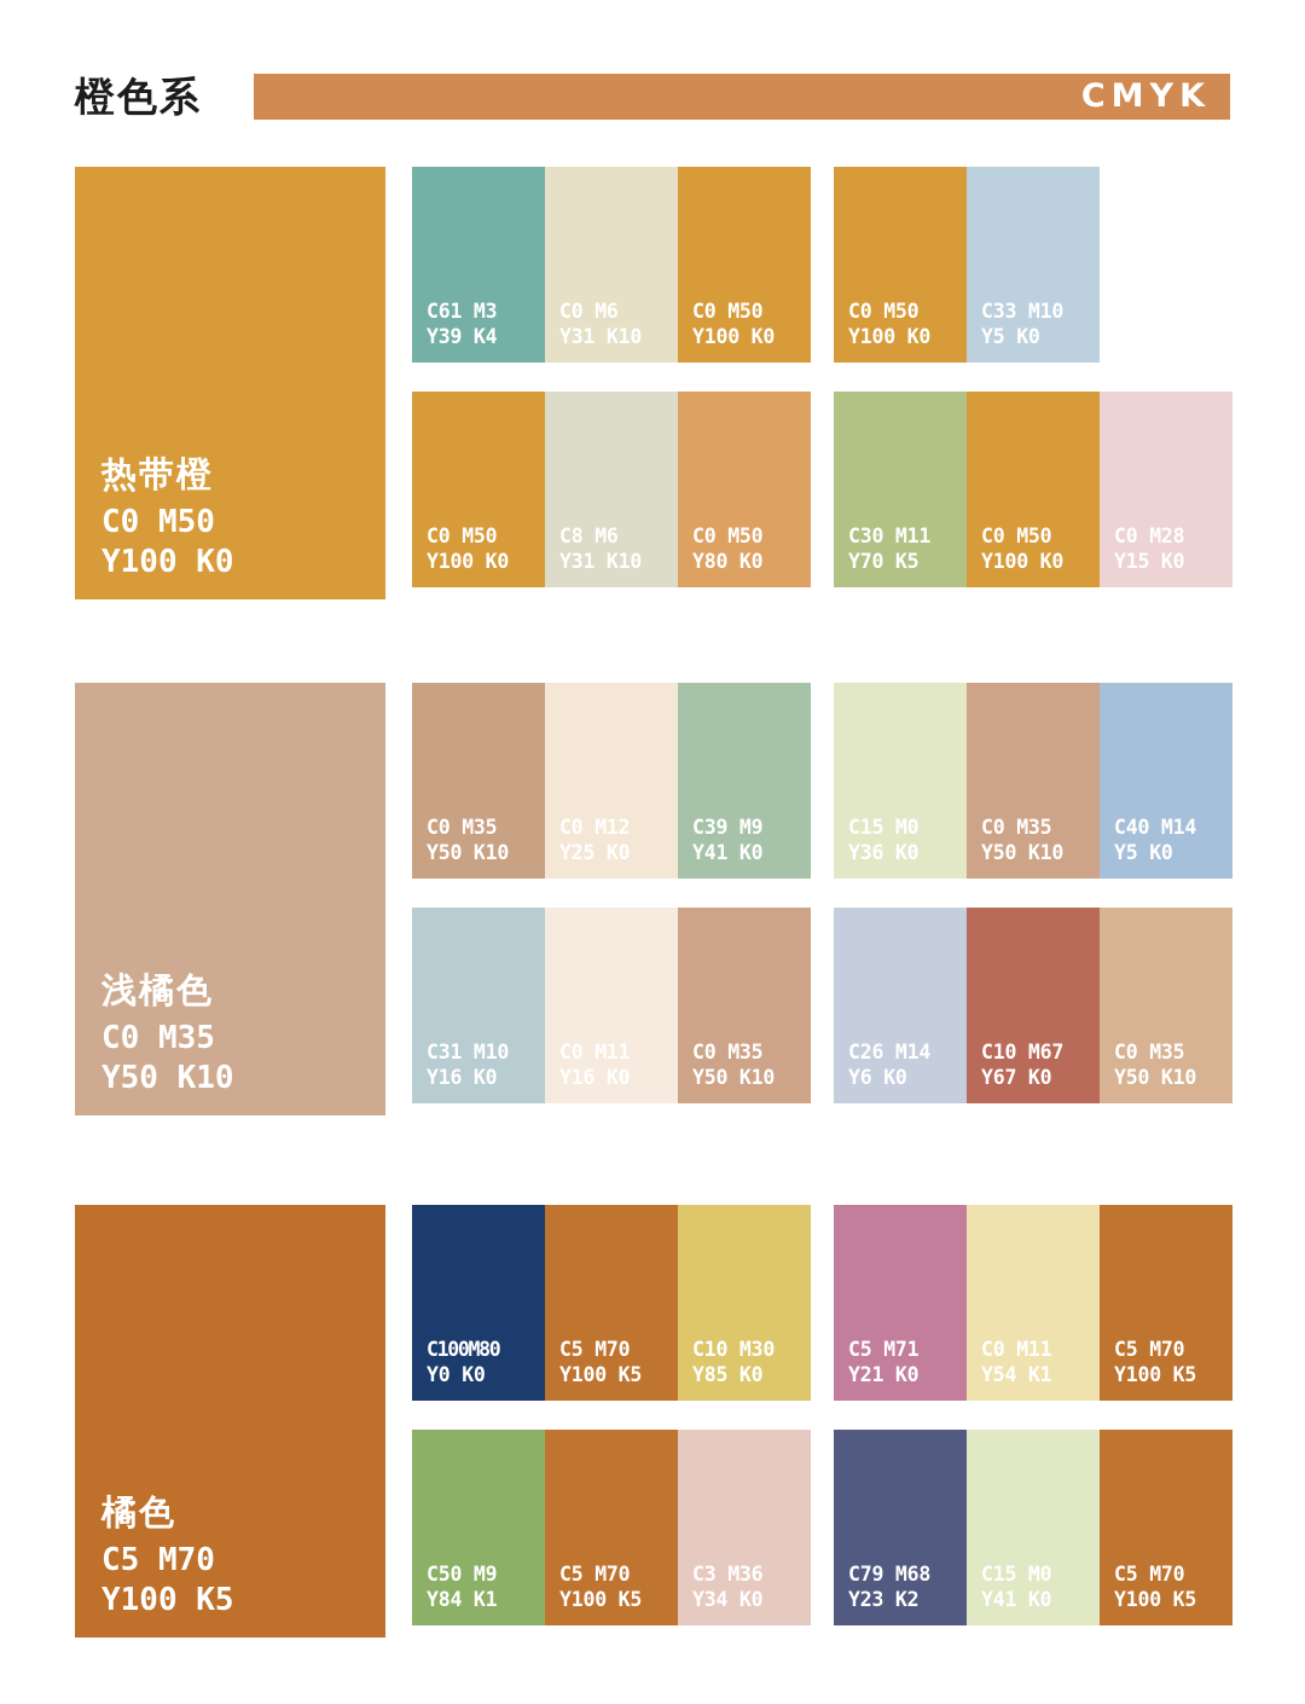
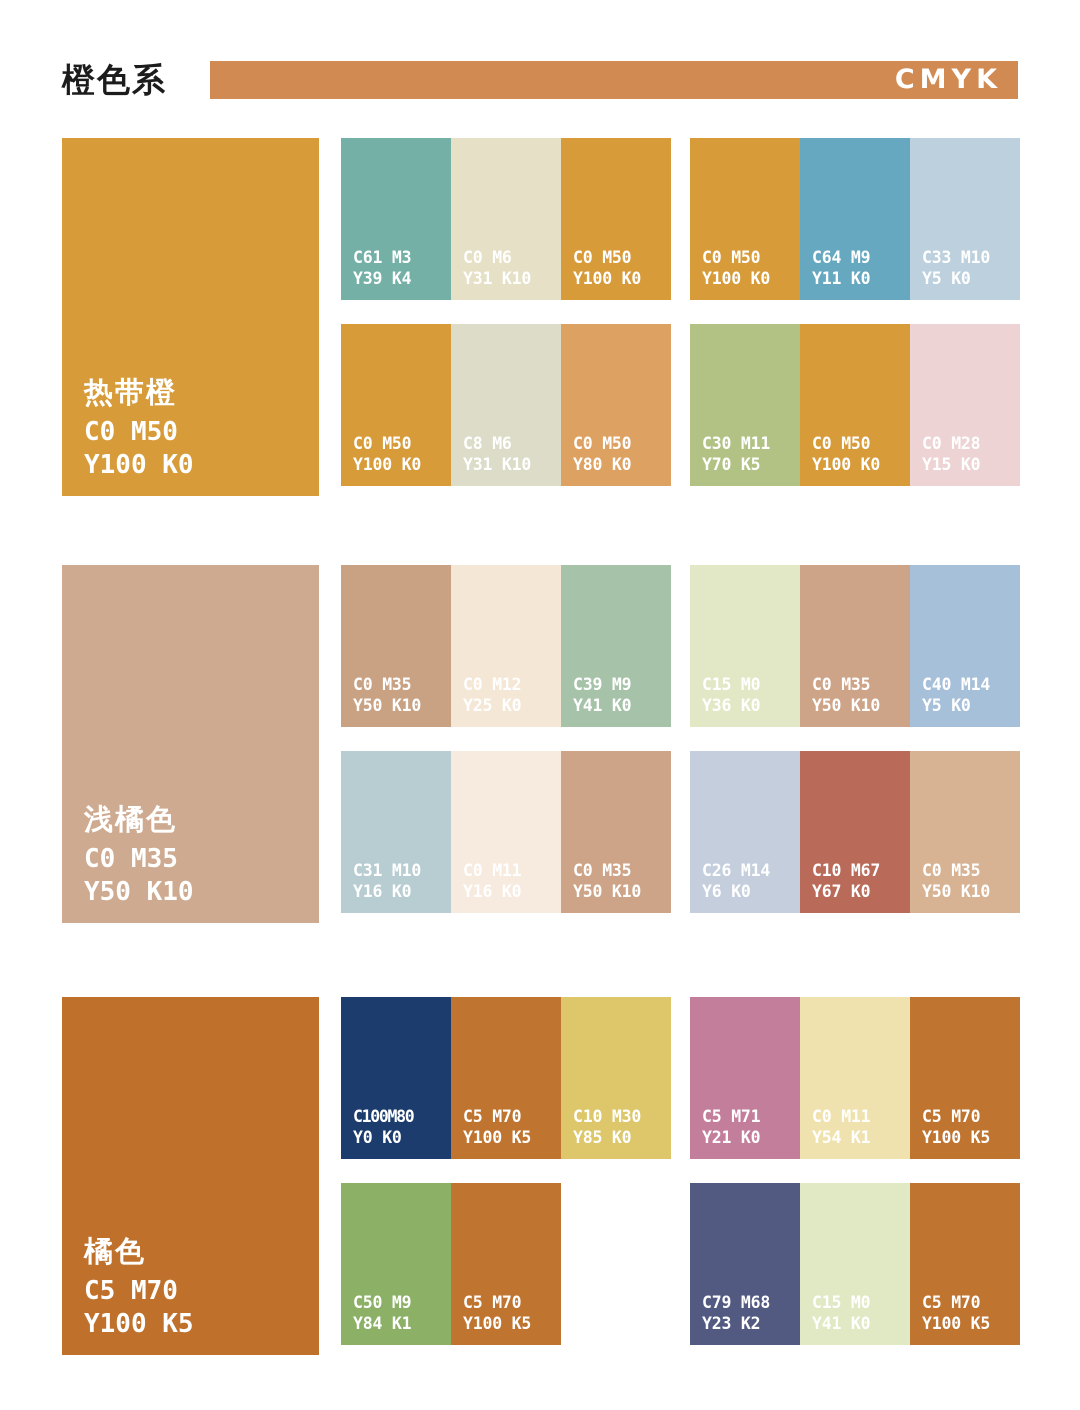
  橙色系
  CMYK
  热带橙
  C0 M50
  Y100 K0
  C61 M3
  Y39 K4
  C0 M6
  Y31 K10
  C0 M50
  Y100 K0
  C0 M50
  Y100 K0
+ C64 M9
+ Y11 K0
  C33 M10
  Y5 K0
  C0 M50
  Y100 K0
  C8 M6
  Y31 K10
  C0 M50
  Y80 K0
  C30 M11
  Y70 K5
  C0 M50
  Y100 K0
  C0 M28
  Y15 K0
  浅橘色
  C0 M35
  Y50 K10
  C0 M35
  Y50 K10
  C0 M12
  Y25 K0
  C39 M9
  Y41 K0
  C15 M0
  Y36 K0
  C0 M35
  Y50 K10
  C40 M14
  Y5 K0
  C31 M10
  Y16 K0
  C0 M11
  Y16 K0
  C0 M35
  Y50 K10
  C26 M14
  Y6 K0
  C10 M67
  Y67 K0
  C0 M35
  Y50 K10
  橘色
  C5 M70
  Y100 K5
  C100M80
  Y0 K0
  C5 M70
  Y100 K5
  C10 M30
  Y85 K0
  C5 M71
  Y21 K0
  C0 M11
  Y54 K1
  C5 M70
  Y100 K5
  C50 M9
  Y84 K1
  C5 M70
  Y100 K5
- C3 M36
- Y34 K0
  C79 M68
  Y23 K2
  C15 M0
  Y41 K0
  C5 M70
  Y100 K5
